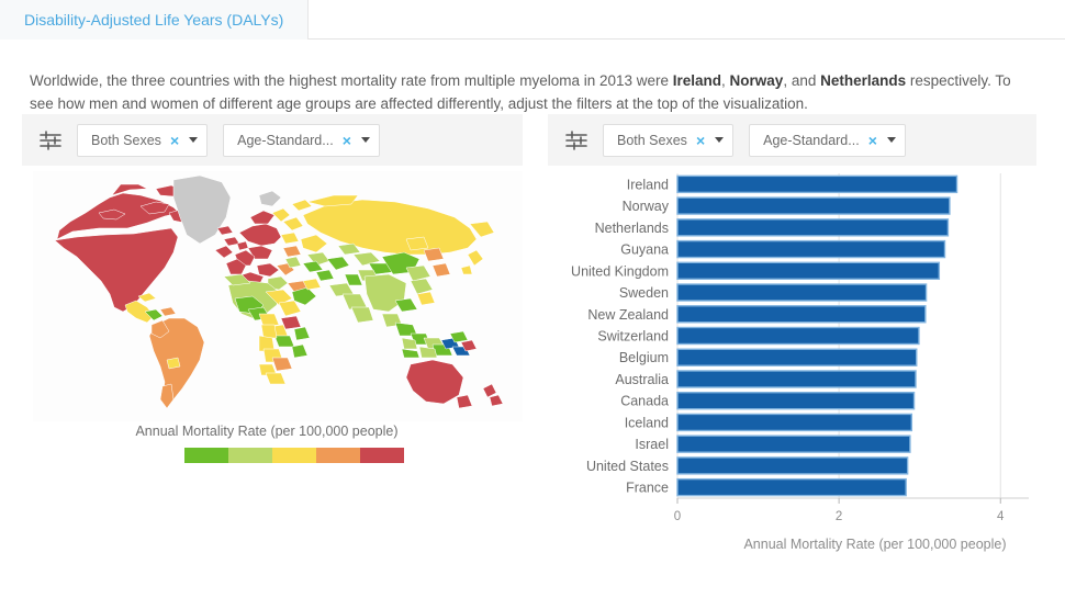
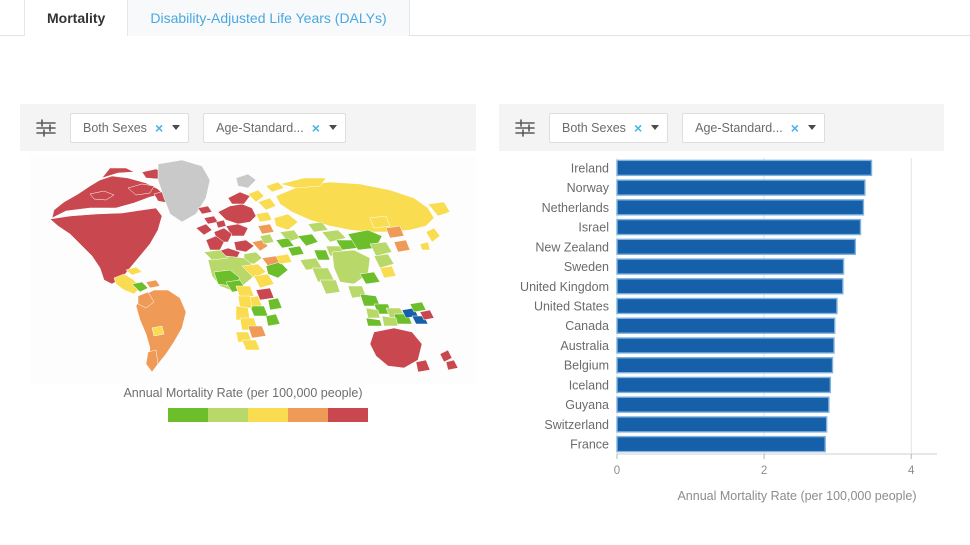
+ Mortality
  Disability-Adjusted Life Years (DALYs)
- Worldwide, the three countries with the highest mortality rate from multiple myeloma in 2013 were Ireland, Norway, and Netherlands respectively. To see how men and women of different age groups are affected differently, adjust the filters at the top of the visualization.
  Both Sexes
  ×
  Age-Standard...
  ×
  Annual Mortality Rate (per 100,000 people)
  Both Sexes
  ×
  Age-Standard...
  ×
  Ireland
  Norway
  Netherlands
- Guyana
+ Israel
- United Kingdom
+ New Zealand
  Sweden
- New Zealand
+ United Kingdom
- Switzerland
+ United States
- Belgium
+ Canada
  Australia
- Canada
+ Belgium
  Iceland
- Israel
+ Guyana
- United States
+ Switzerland
  France
  0
  2
  4
  Annual Mortality Rate (per 100,000 people)
